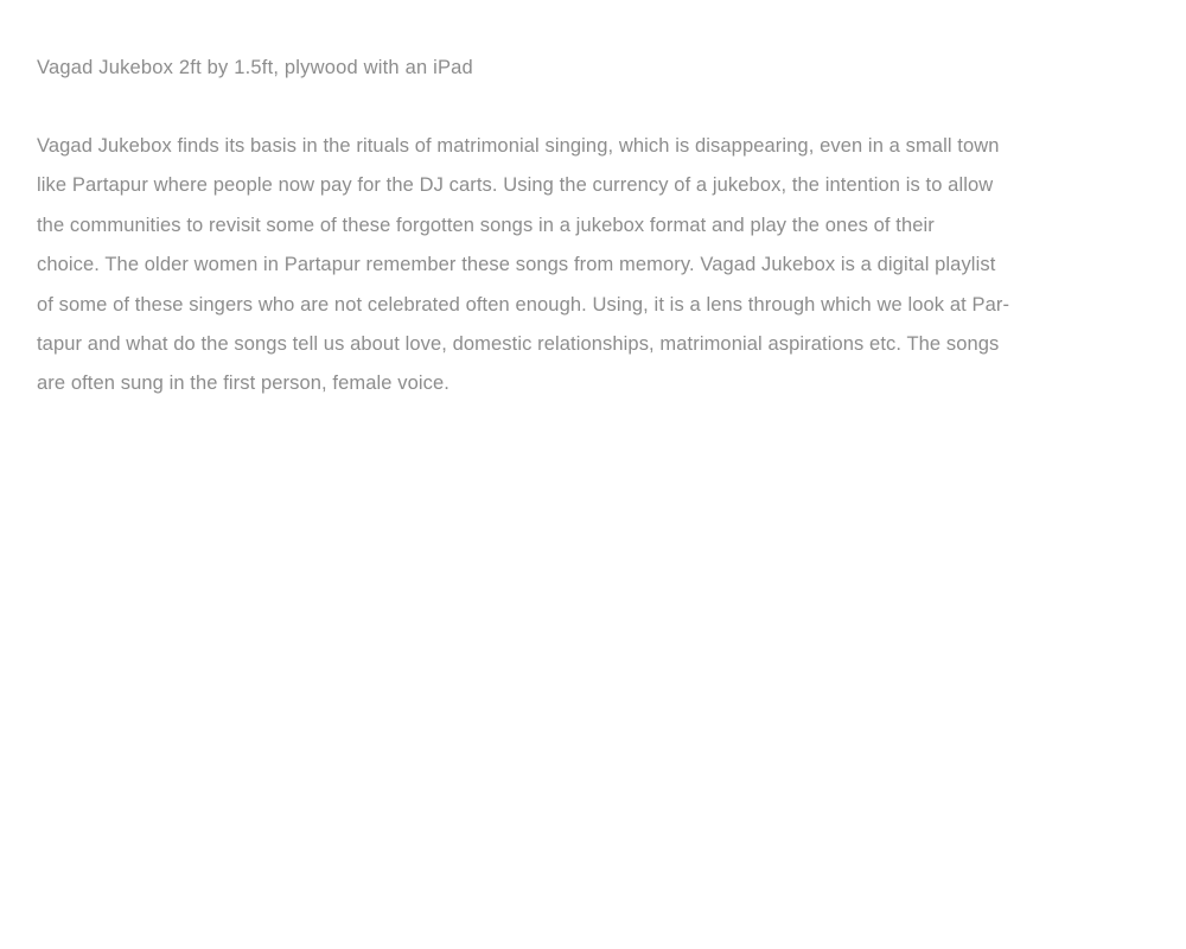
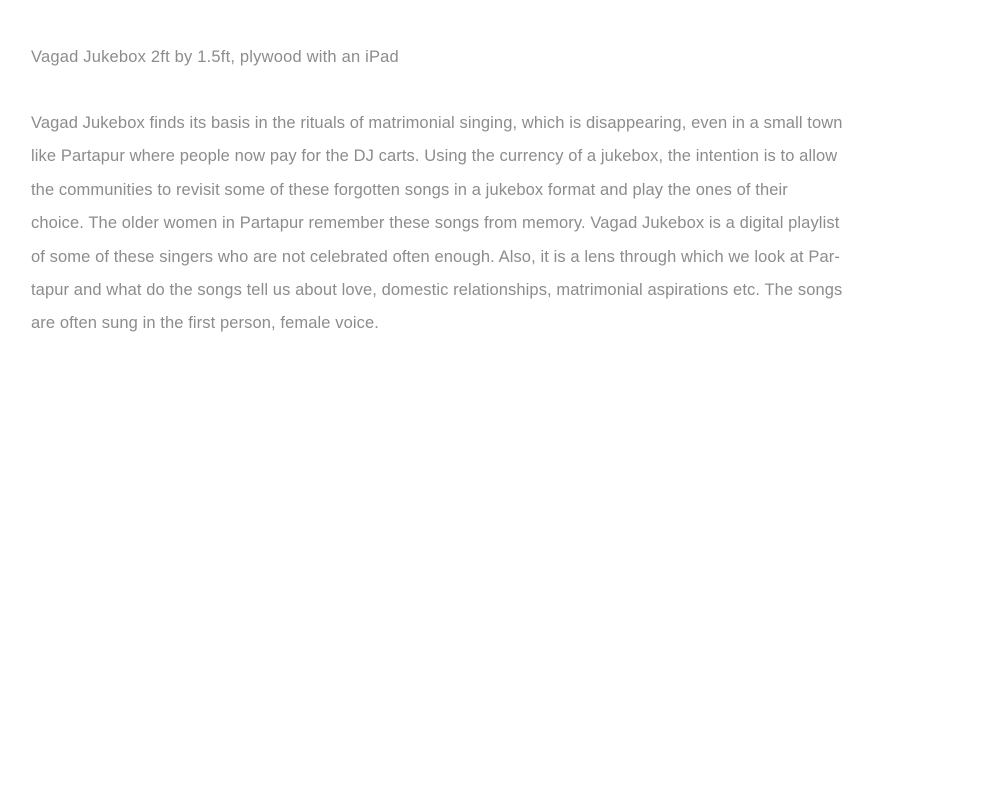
  Vagad Jukebox 2ft by 1.5ft, plywood with an iPad
  Vagad Jukebox finds its basis in the rituals of matrimonial singing, which is disappearing, even in a small town
  like Partapur where people now pay for the DJ carts. Using the currency of a jukebox, the intention is to allow
  the communities to revisit some of these forgotten songs in a jukebox format and play the ones of their
  choice. The older women in Partapur remember these songs from memory. Vagad Jukebox is a digital playlist
- of some of these singers who are not celebrated often enough. Using, it is a lens through which we look at Par-
+ of some of these singers who are not celebrated often enough. Also, it is a lens through which we look at Par-
  tapur and what do the songs tell us about love, domestic relationships, matrimonial aspirations etc. The songs
  are often sung in the first person, female voice.
